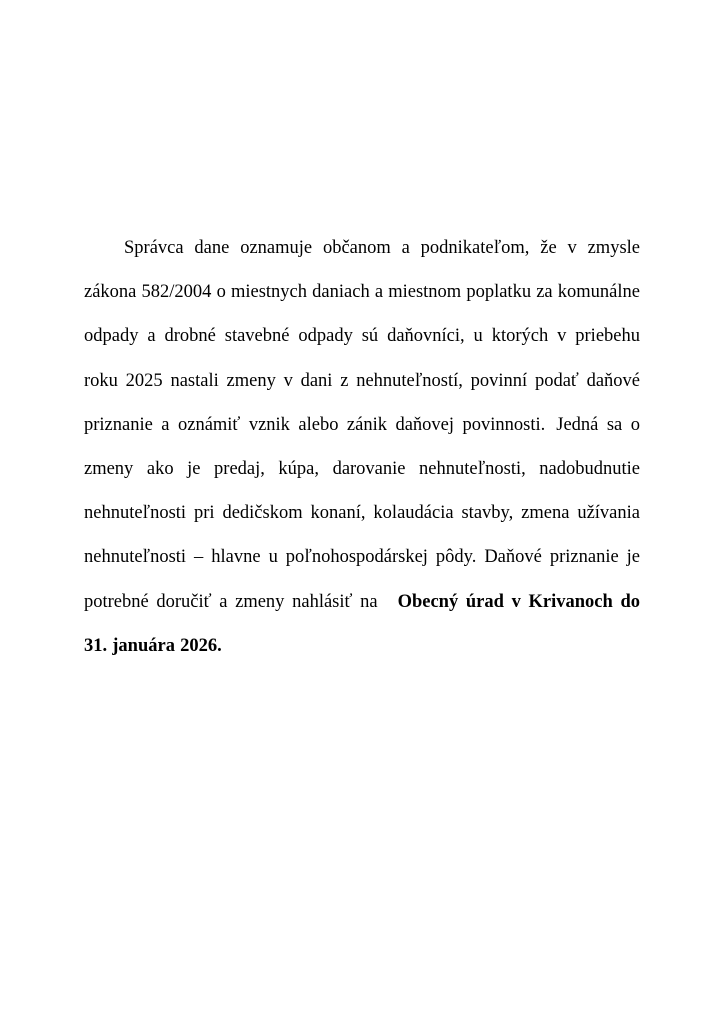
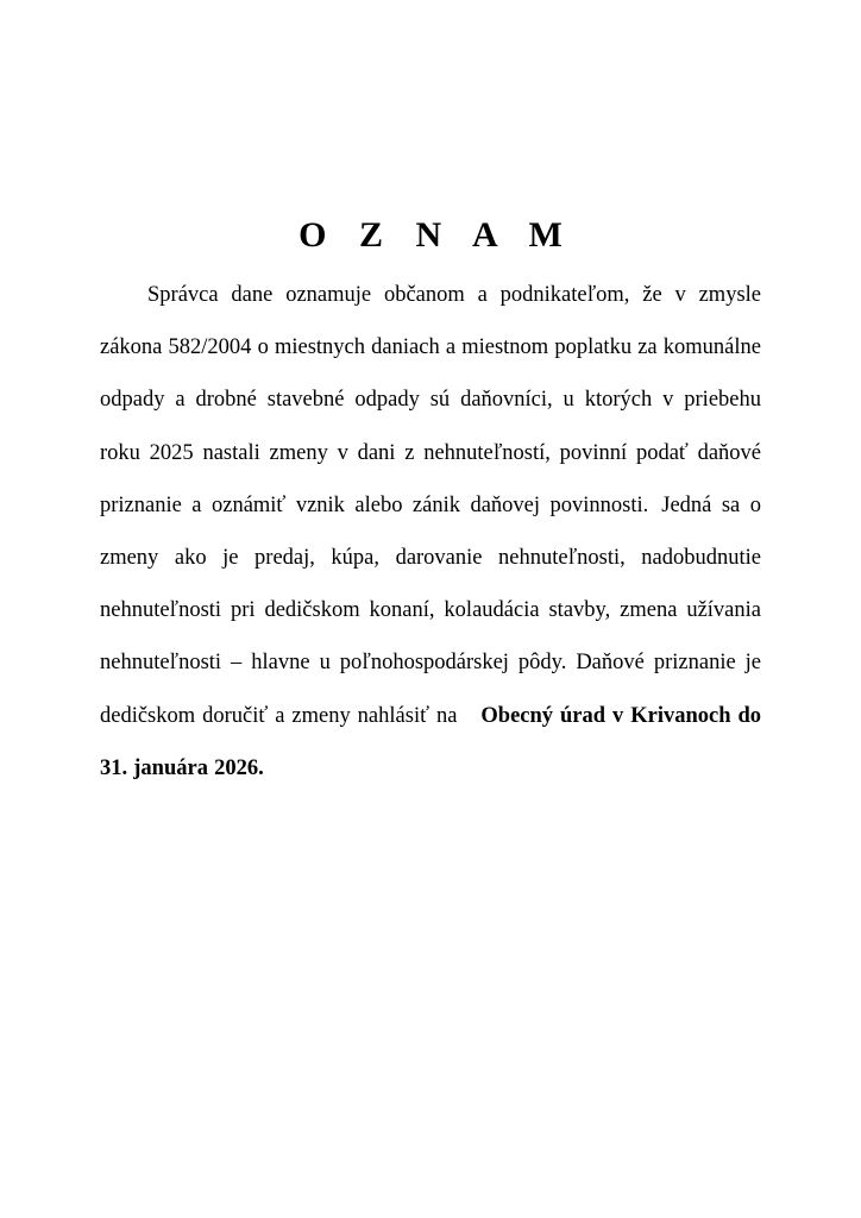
+ O Z N A M
- Správca dane oznamuje občanom a podnikateľom, že v zmysle zákona 582/2004 o miestnych daniach a miestnom poplatku za komunálne odpady a drobné stavebné odpady sú daňovníci, u ktorých v priebehu roku 2025 nastali zmeny v dani z nehnuteľností, povinní podať daňové priznanie a oznámiť vznik alebo zánik daňovej povinnosti. Jedná sa o zmeny ako je predaj, kúpa, darovanie nehnuteľnosti, nadobudnutie nehnuteľnosti pri dedičskom konaní, kolaudácia stavby, zmena užívania nehnuteľnosti – hlavne u poľnohospodárskej pôdy. Daňové priznanie je potrebné doručiť a zmeny nahlásiť na Obecný úrad v Krivanoch do 31. januára 2026.
+ Správca dane oznamuje občanom a podnikateľom, že v zmysle zákona 582/2004 o miestnych daniach a miestnom poplatku za komunálne odpady a drobné stavebné odpady sú daňovníci, u ktorých v priebehu roku 2025 nastali zmeny v dani z nehnuteľností, povinní podať daňové priznanie a oznámiť vznik alebo zánik daňovej povinnosti. Jedná sa o zmeny ako je predaj, kúpa, darovanie nehnuteľnosti, nadobudnutie nehnuteľnosti pri dedičskom konaní, kolaudácia stavby, zmena užívania nehnuteľnosti – hlavne u poľnohospodárskej pôdy. Daňové priznanie je dedičskom doručiť a zmeny nahlásiť na Obecný úrad v Krivanoch do 31. januára 2026.
